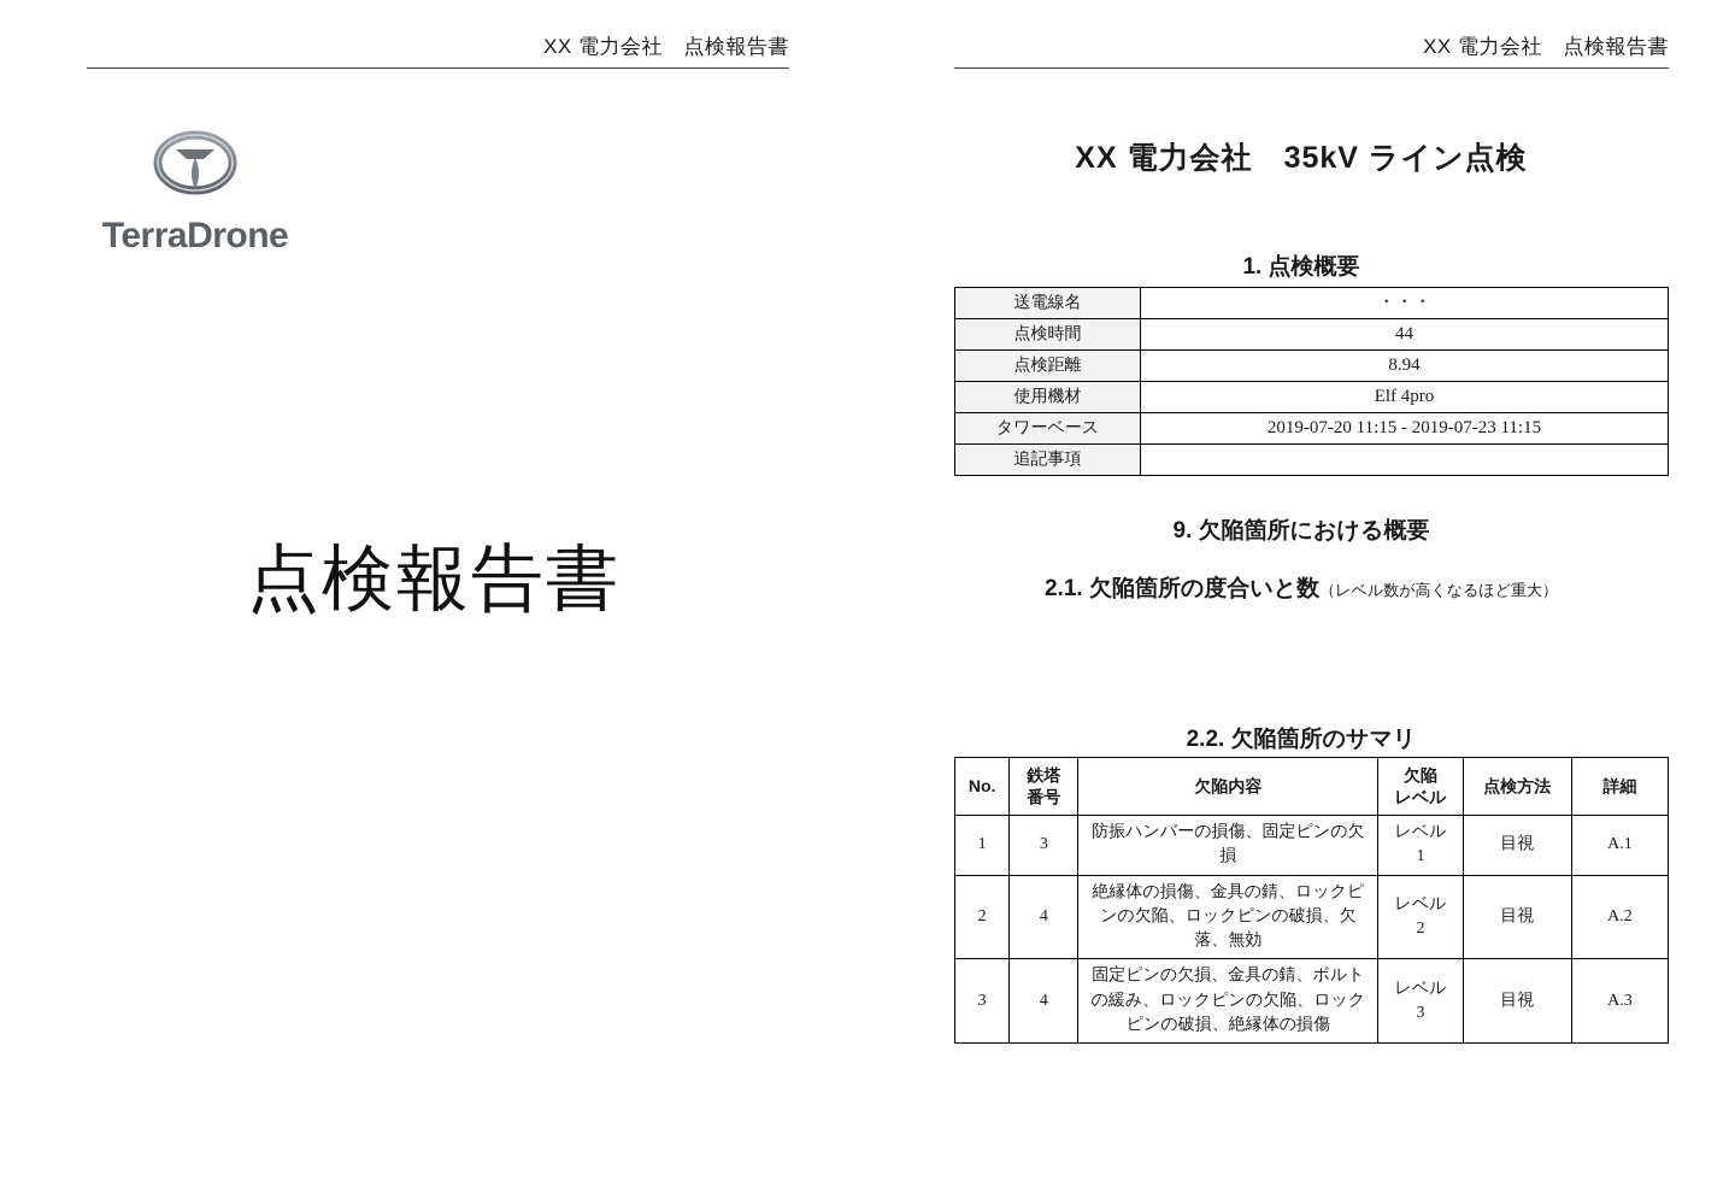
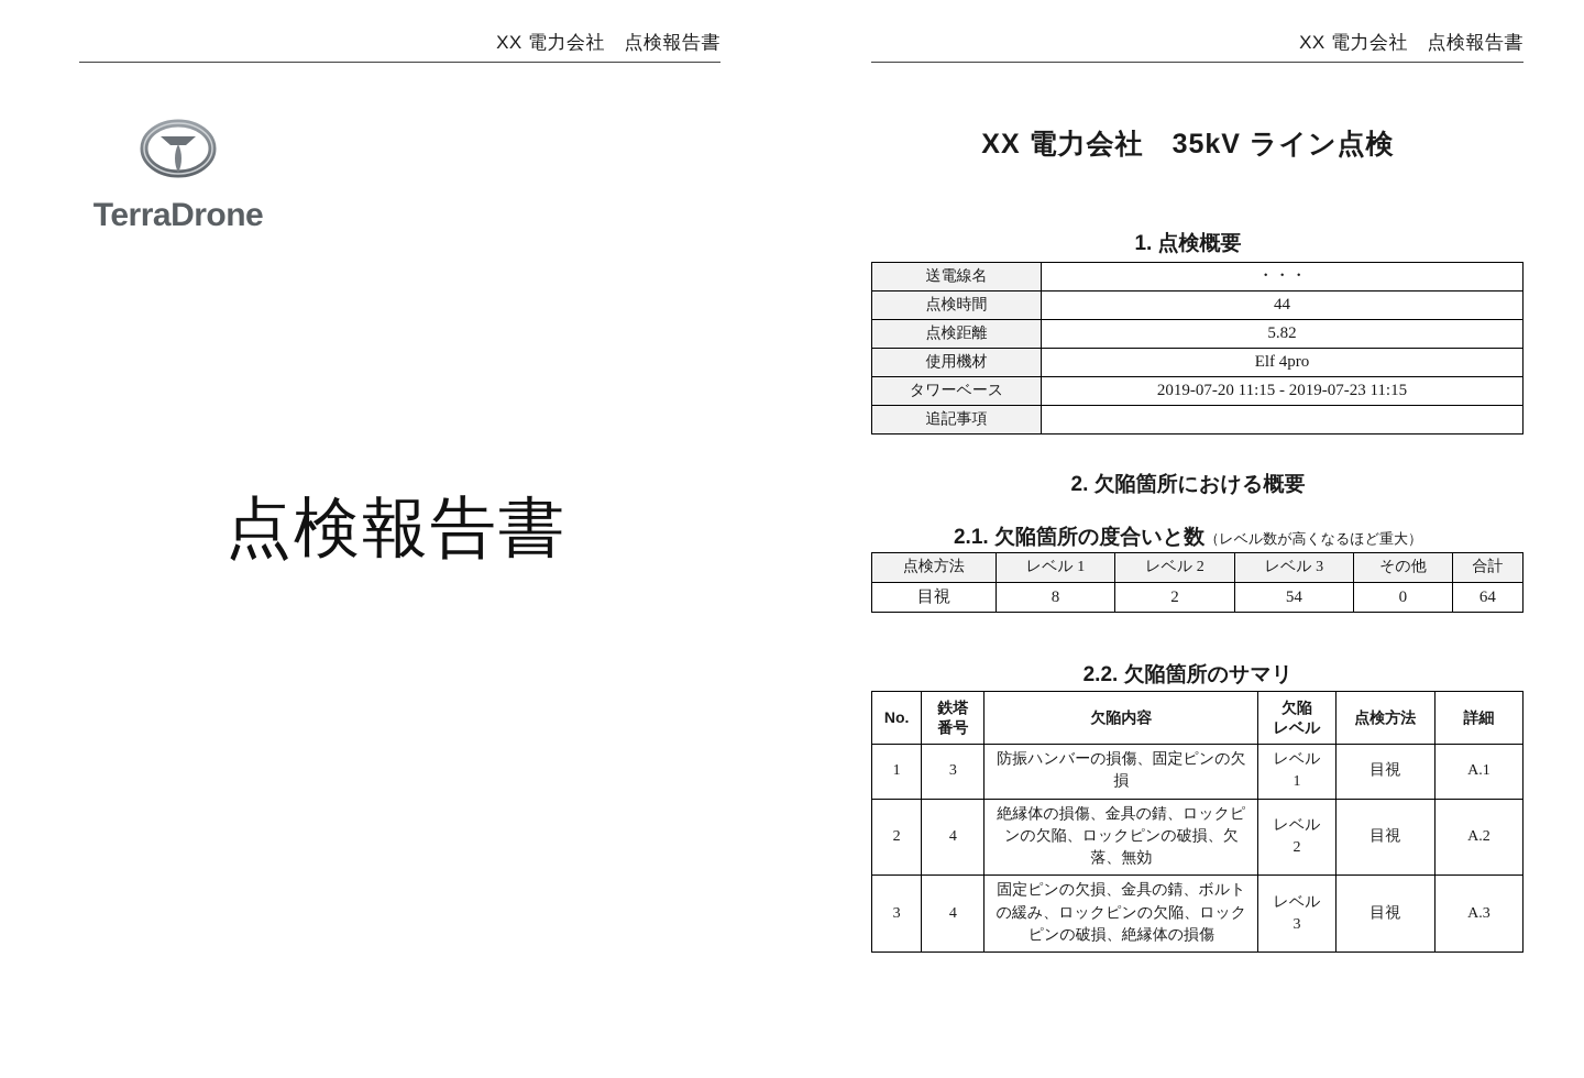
  XX 電力会社 点検報告書
  TerraDrone
  点検報告書
  XX 電力会社 点検報告書
  XX 電力会社 35kV ライン点検
  1. 点検概要
  送電線名	・・・
  点検時間	44
- 点検距離	8.94
+ 点検距離	5.82
  使用機材	Elf 4pro
  タワーベース	2019-07-20 11:15 - 2019-07-23 11:15
  追記事項
- 9. 欠陥箇所における概要
+ 2. 欠陥箇所における概要
  2.1. 欠陥箇所の度合いと数（レベル数が高くなるほど重大）
+ 点検方法	レベル 1	レベル 2	レベル 3	その他	合計
+ 目視	8	2	54	0	64
  2.2. 欠陥箇所のサマリ
  No.	鉄塔 番号	欠陥内容	欠陥 レベル	点検方法	詳細
  1	3	防振ハンバーの損傷、固定ピンの欠損	レベル 1	目視	A.1
  2	4	絶縁体の損傷、金具の錆、ロックピンの欠陥、ロックピンの破損、欠落、無効	レベル 2	目視	A.2
  3	4	固定ピンの欠損、金具の錆、ボルトの緩み、ロックピンの欠陥、ロックピンの破損、絶縁体の損傷	レベル 3	目視	A.3
